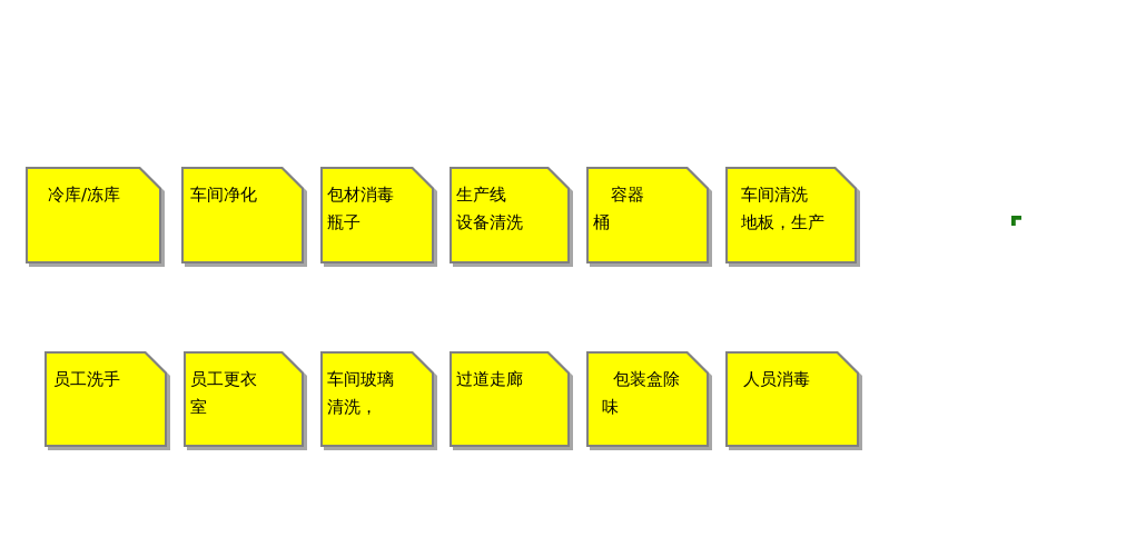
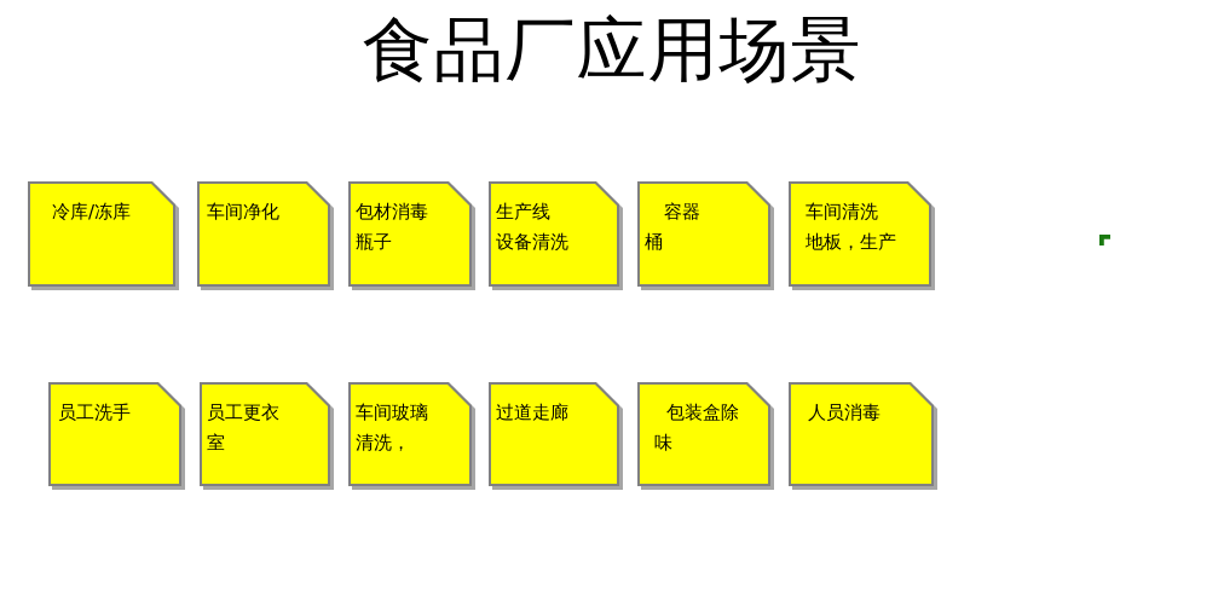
+ 食品厂应用场景
  冷库/冻库
  车间净化
  包材消毒
  瓶子
  生产线
  设备清洗
  容器
  桶
  车间清洗
  地板，生产
  员工洗手
  员工更衣
  室
  车间玻璃
  清洗，
  过道走廊
  包装盒除
  味
  人员消毒
